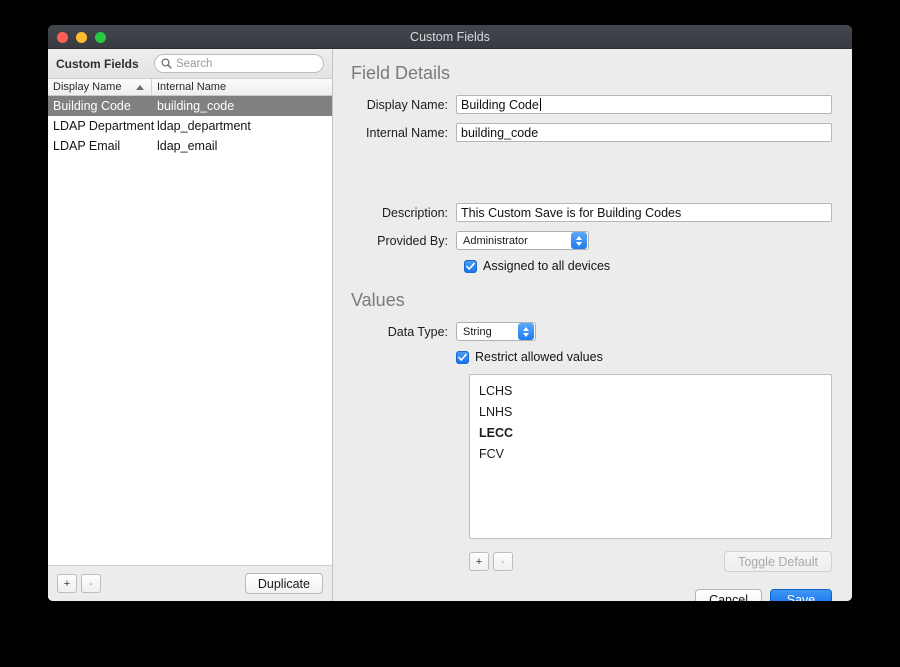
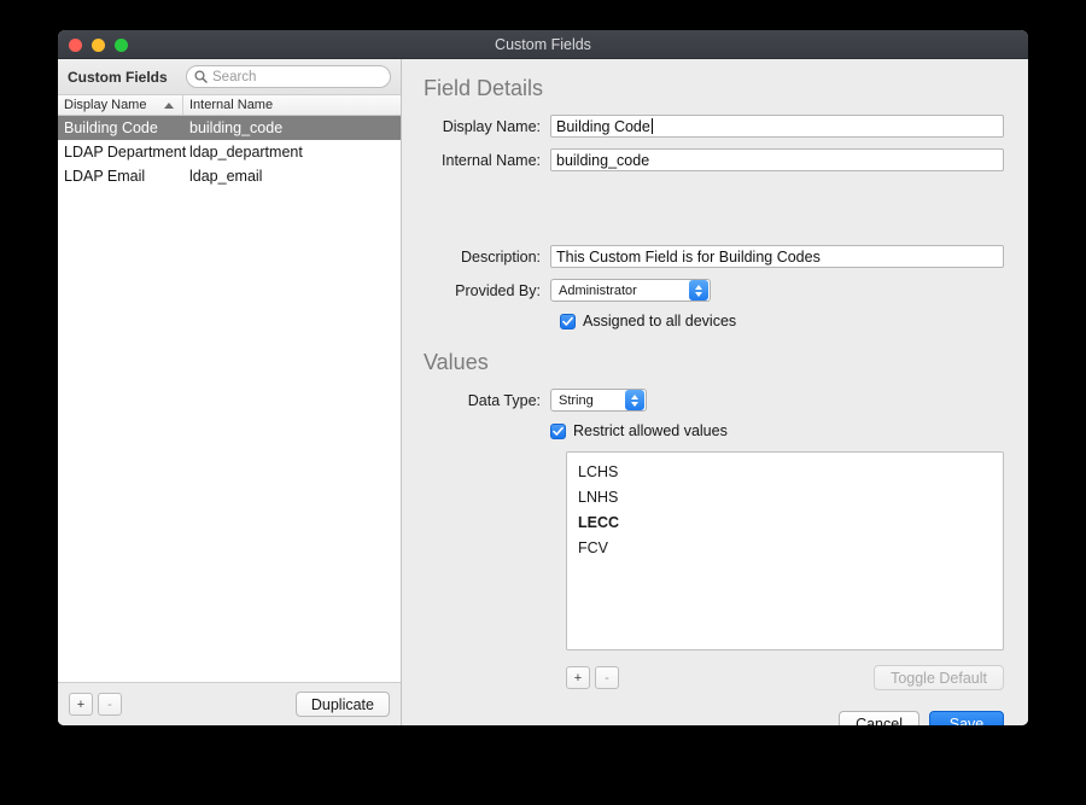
  Custom Fields
  Custom Fields
  Search
  Display Name
  Internal Name
  Building Code
  building_code
  LDAP Department
  ldap_department
  LDAP Email
  ldap_email
  +
  -
  Duplicate
  Field Details
  Display Name:
  Building Code
  Internal Name:
  building_code
  Description:
- This Custom Save is for Building Codes
+ This Custom Field is for Building Codes
  Provided By:
  Administrator
  Assigned to all devices
  Values
  Data Type:
  String
  Restrict allowed values
  LCHS
  LNHS
  LECC
  FCV
  +
  -
  Toggle Default
  Cancel
  Save
